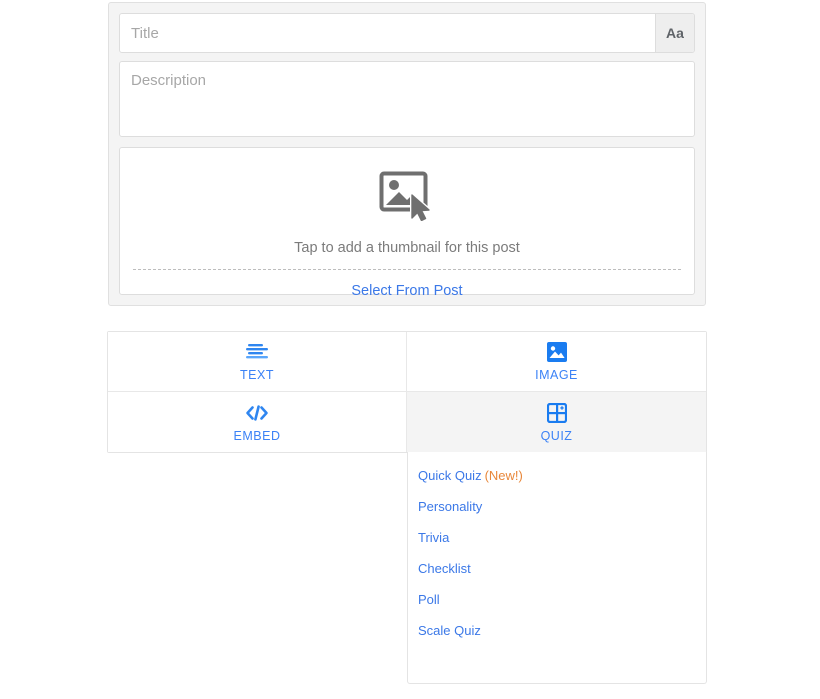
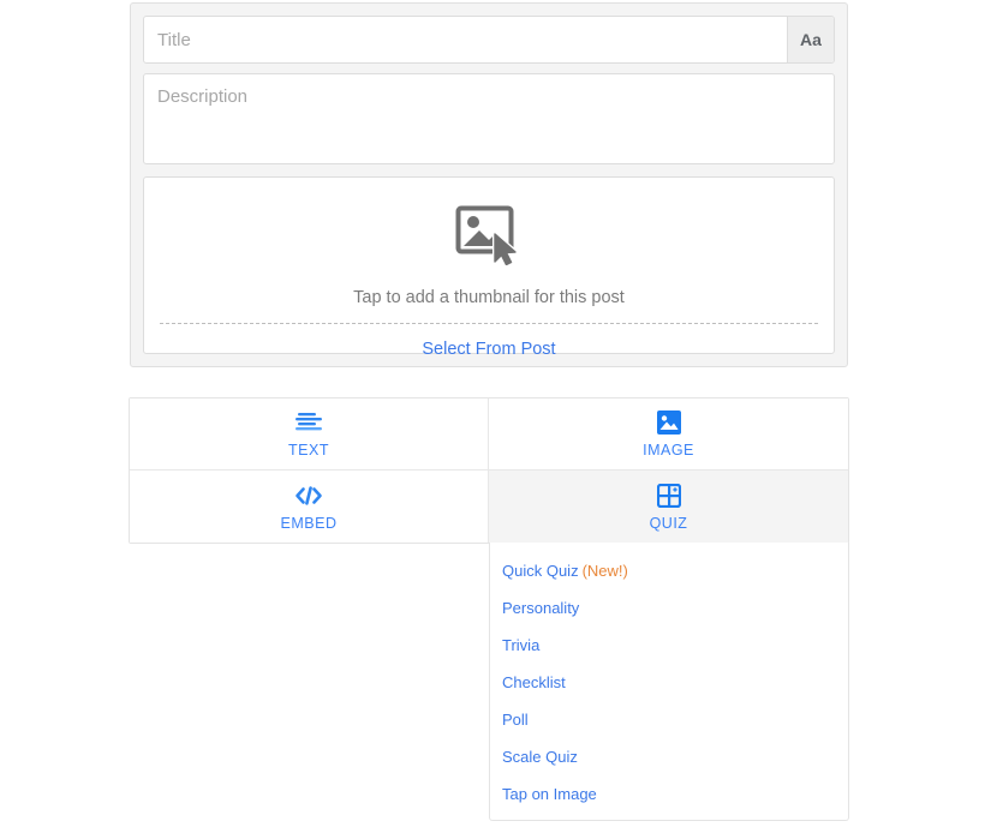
  Title
  Aa
  Description
  Tap to add a thumbnail for this post
  Select From Post
  TEXT
  IMAGE
  EMBED
  QUIZ
  Quick Quiz (New!)
  Personality
  Trivia
  Checklist
  Poll
  Scale Quiz
+ Tap on Image
